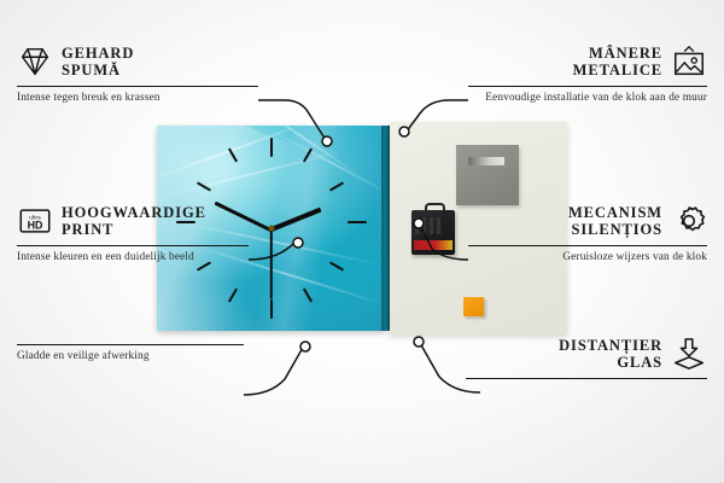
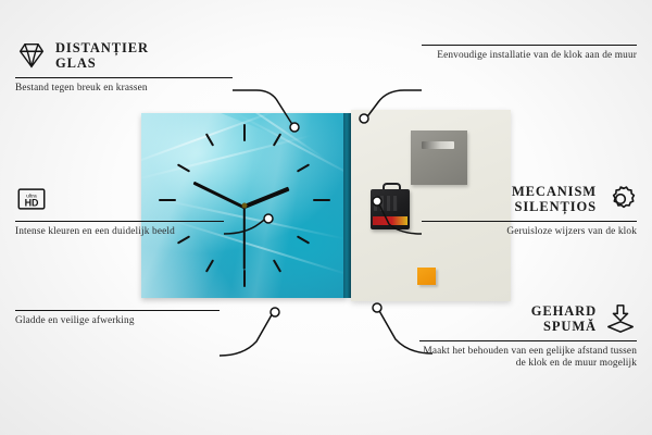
- GEHARD
+ DISTANȚIER
- SPUMĂ
+ GLAS
- Intense tegen breuk en krassen
+ Bestand tegen breuk en krassen
  HD
- HOOGWAARDIGE
- PRINT
  Intense kleuren en een duidelijk beeld
  Gladde en veilige afwerking
- MÂNERE
- METALICE
  Eenvoudige installatie van de klok aan de muur
  MECANISM
  SILENȚIOS
  Geruisloze wijzers van de klok
- DISTANȚIER
+ GEHARD
- GLAS
+ SPUMĂ
+ Maakt het behouden van een gelijke afstand tussen de klok en de muur mogelijk
